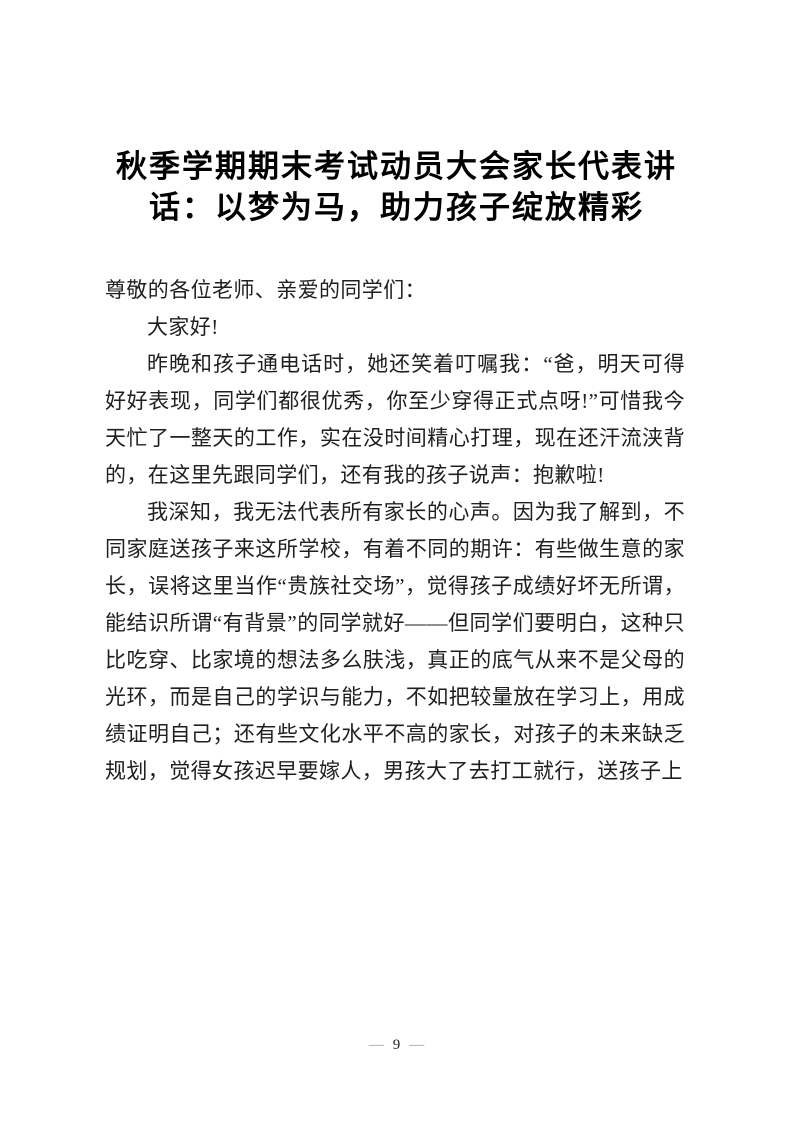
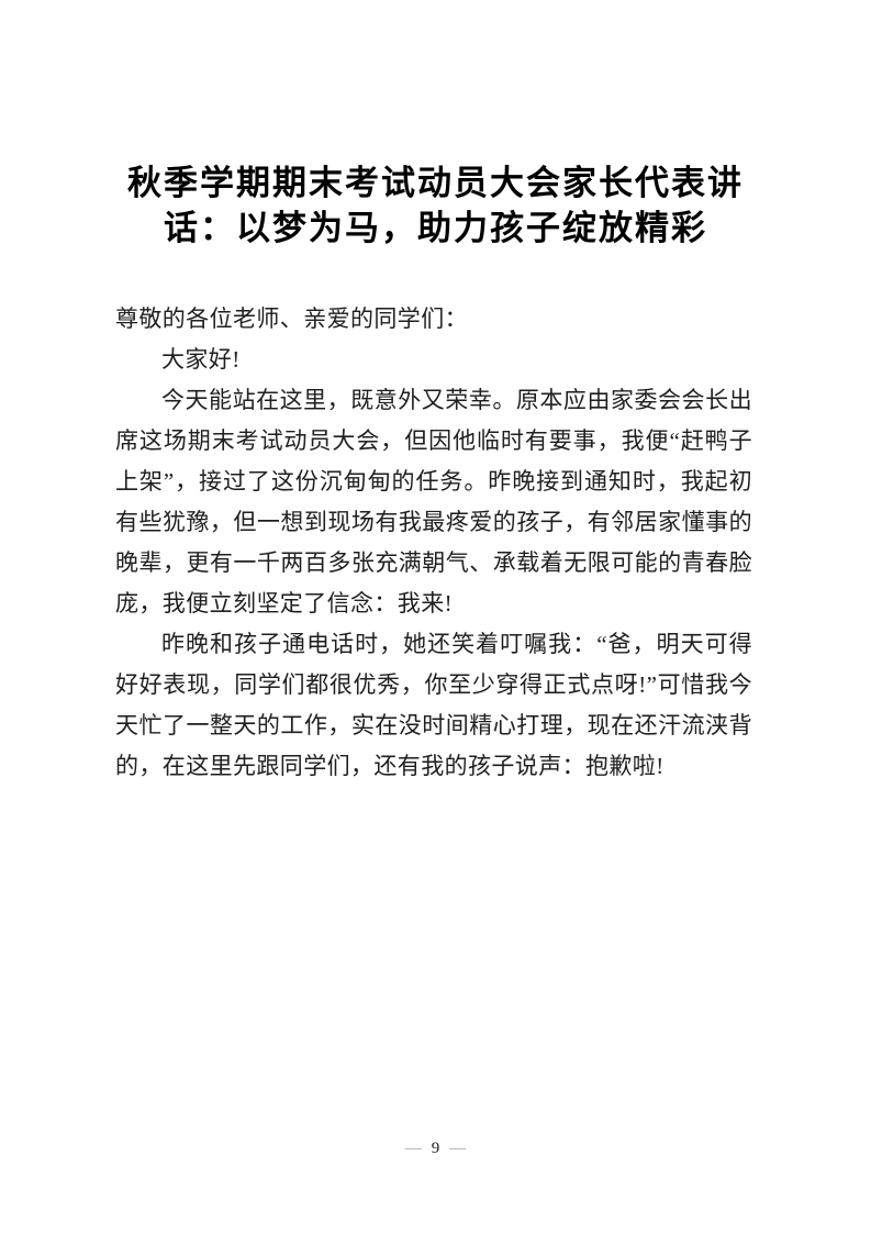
  秋季学期期末考试动员大会家长代表讲
  话：以梦为马，助力孩子绽放精彩
  尊敬的各位老师、亲爱的同学们：
  大家好!
+ 今天能站在这里，既意外又荣幸。原本应由家委会会长出席这场期末考试动员大会，但因他临时有要事，我便“赶鸭子上架”，接过了这份沉甸甸的任务。昨晚接到通知时，我起初有些犹豫，但一想到现场有我最疼爱的孩子，有邻居家懂事的晚辈，更有一千两百多张充满朝气、承载着无限可能的青春脸庞，我便立刻坚定了信念：我来!
  昨晚和孩子通电话时，她还笑着叮嘱我：“爸，明天可得好好表现，同学们都很优秀，你至少穿得正式点呀!”可惜我今天忙了一整天的工作，实在没时间精心打理，现在还汗流浃背的，在这里先跟同学们，还有我的孩子说声：抱歉啦!
- 我深知，我无法代表所有家长的心声。因为我了解到，不同家庭送孩子来这所学校，有着不同的期许：有些做生意的家长，误将这里当作“贵族社交场”，觉得孩子成绩好坏无所谓，能结识所谓“有背景”的同学就好——但同学们要明白，这种只比吃穿、比家境的想法多么肤浅，真正的底气从来不是父母的光环，而是自己的学识与能力，不如把较量放在学习上，用成绩证明自己；还有些文化水平不高的家长，对孩子的未来缺乏规划，觉得女孩迟早要嫁人，男孩大了去打工就行，送孩子上
  — 9 —
